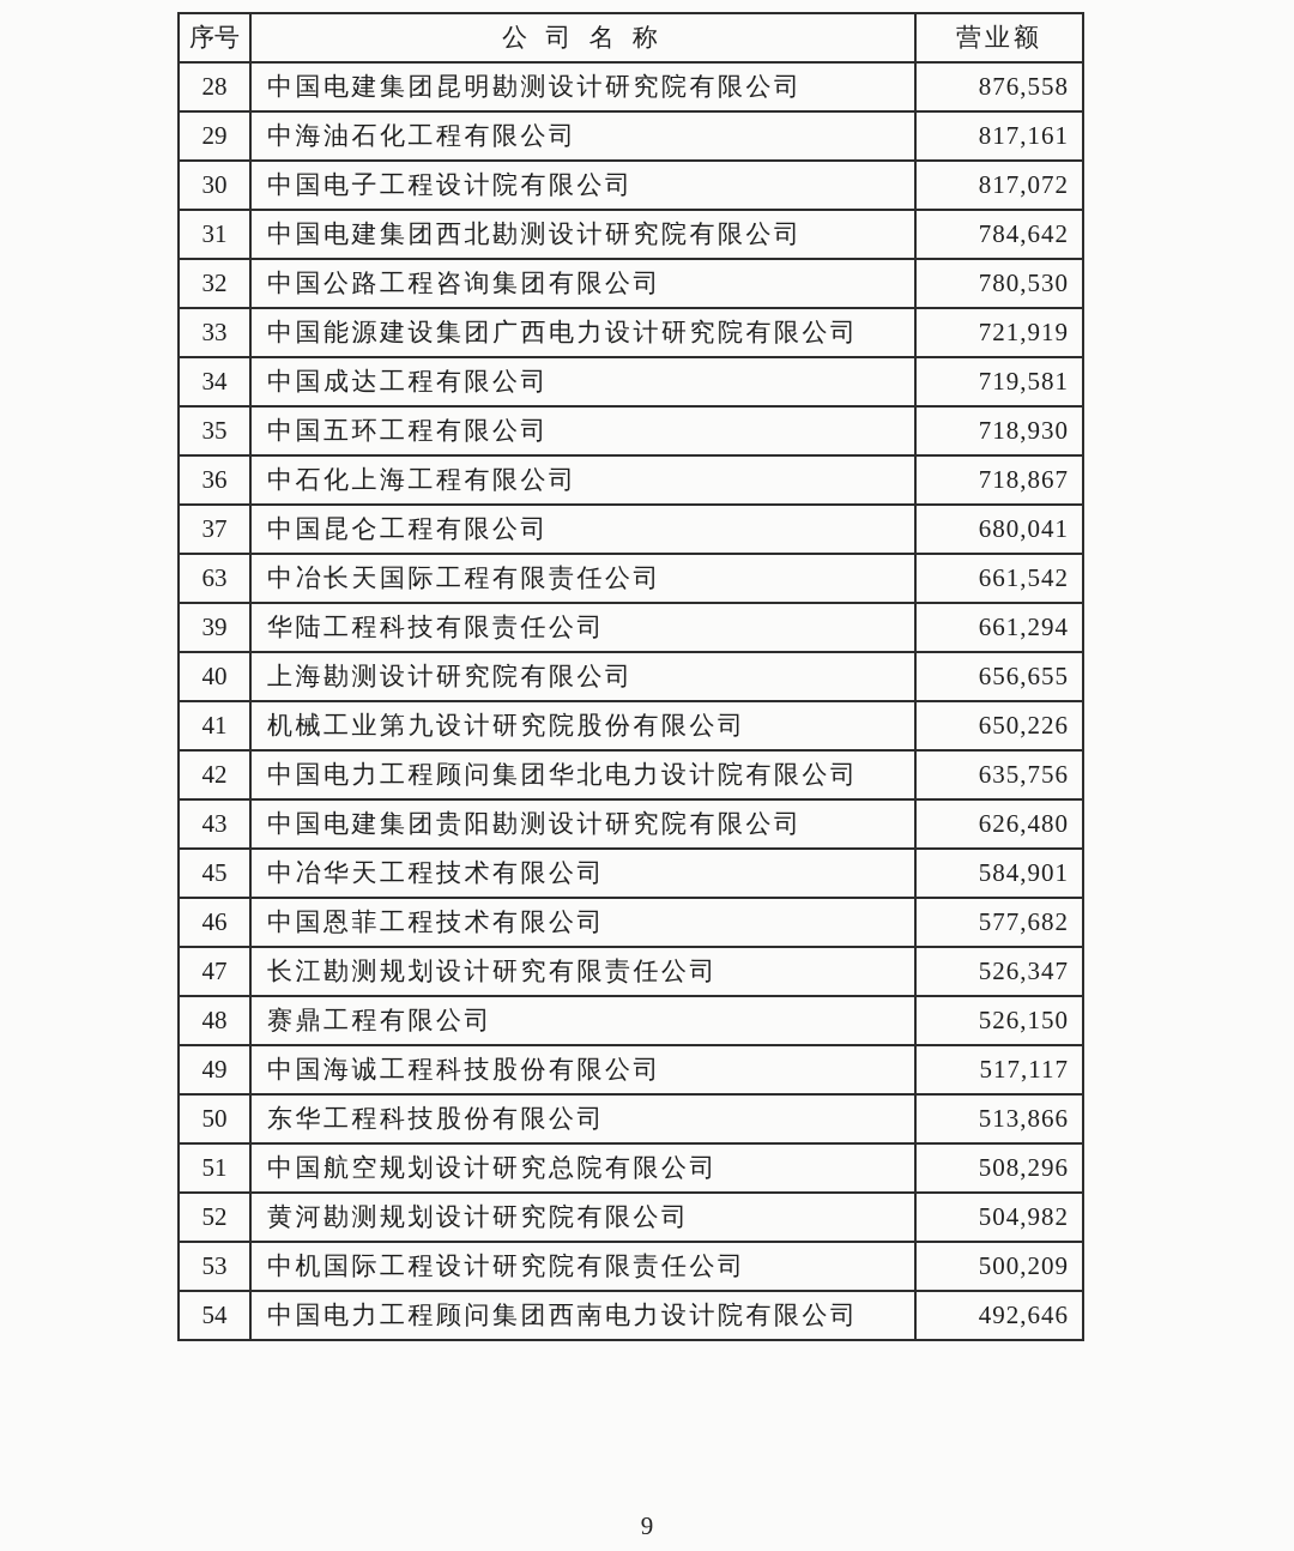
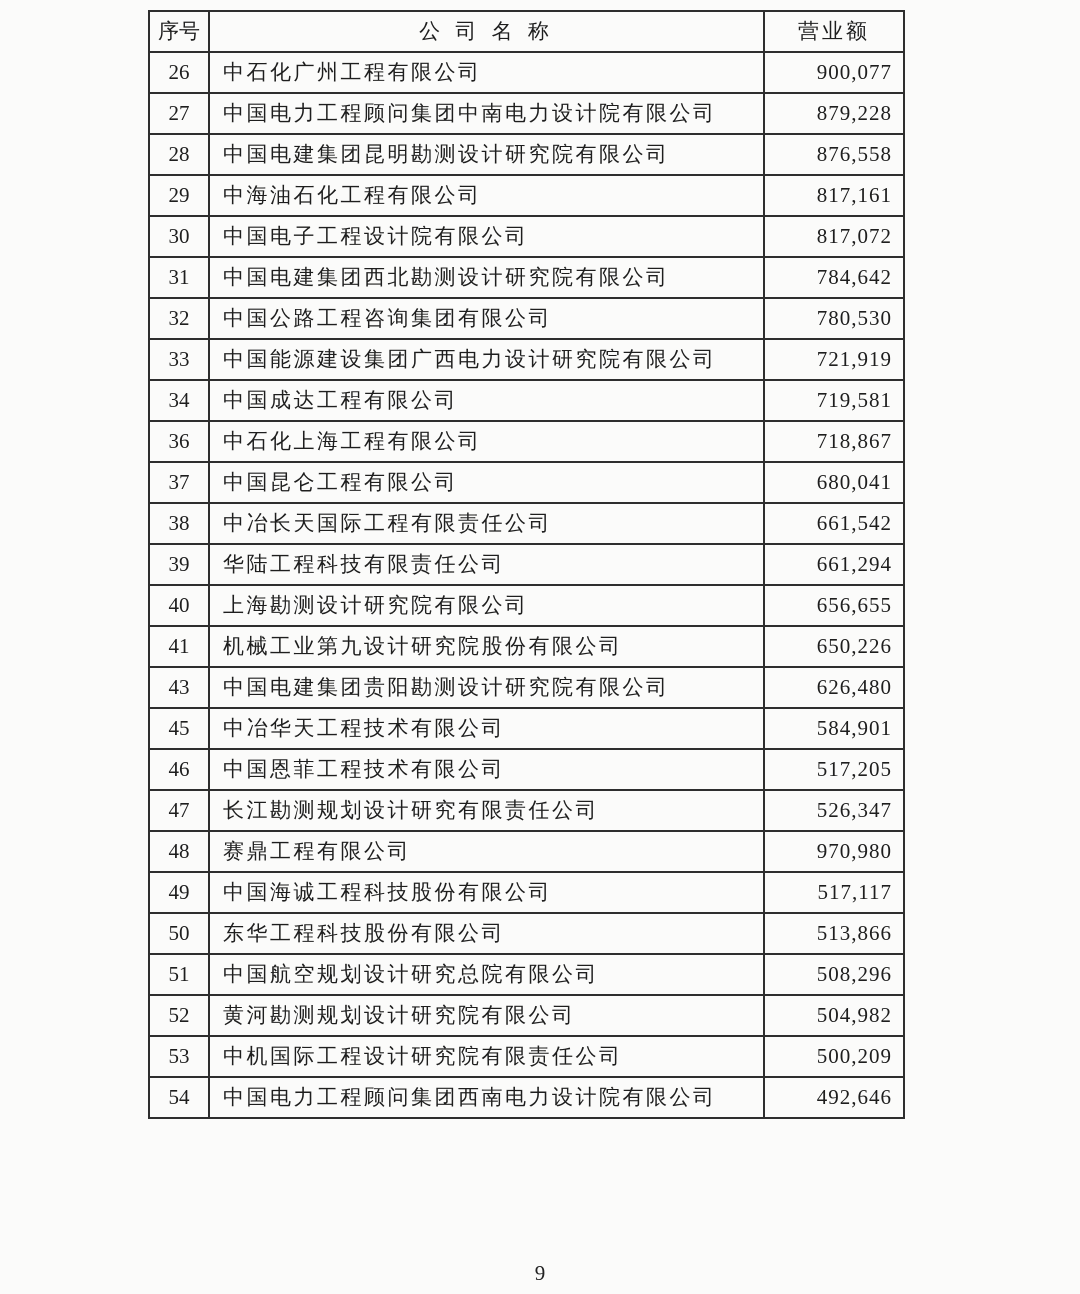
  序号	公 司 名 称	营业额
+ 26	中石化广州工程有限公司	900,077
+ 27	中国电力工程顾问集团中南电力设计院有限公司	879,228
  28	中国电建集团昆明勘测设计研究院有限公司	876,558
  29	中海油石化工程有限公司	817,161
  30	中国电子工程设计院有限公司	817,072
  31	中国电建集团西北勘测设计研究院有限公司	784,642
  32	中国公路工程咨询集团有限公司	780,530
  33	中国能源建设集团广西电力设计研究院有限公司	721,919
  34	中国成达工程有限公司	719,581
- 35	中国五环工程有限公司	718,930
  36	中石化上海工程有限公司	718,867
  37	中国昆仑工程有限公司	680,041
- 63	中冶长天国际工程有限责任公司	661,542
+ 38	中冶长天国际工程有限责任公司	661,542
  39	华陆工程科技有限责任公司	661,294
  40	上海勘测设计研究院有限公司	656,655
  41	机械工业第九设计研究院股份有限公司	650,226
- 42	中国电力工程顾问集团华北电力设计院有限公司	635,756
  43	中国电建集团贵阳勘测设计研究院有限公司	626,480
  45	中冶华天工程技术有限公司	584,901
- 46	中国恩菲工程技术有限公司	577,682
+ 46	中国恩菲工程技术有限公司	517,205
  47	长江勘测规划设计研究有限责任公司	526,347
- 48	赛鼎工程有限公司	526,150
+ 48	赛鼎工程有限公司	970,980
  49	中国海诚工程科技股份有限公司	517,117
  50	东华工程科技股份有限公司	513,866
  51	中国航空规划设计研究总院有限公司	508,296
  52	黄河勘测规划设计研究院有限公司	504,982
  53	中机国际工程设计研究院有限责任公司	500,209
  54	中国电力工程顾问集团西南电力设计院有限公司	492,646
  9
